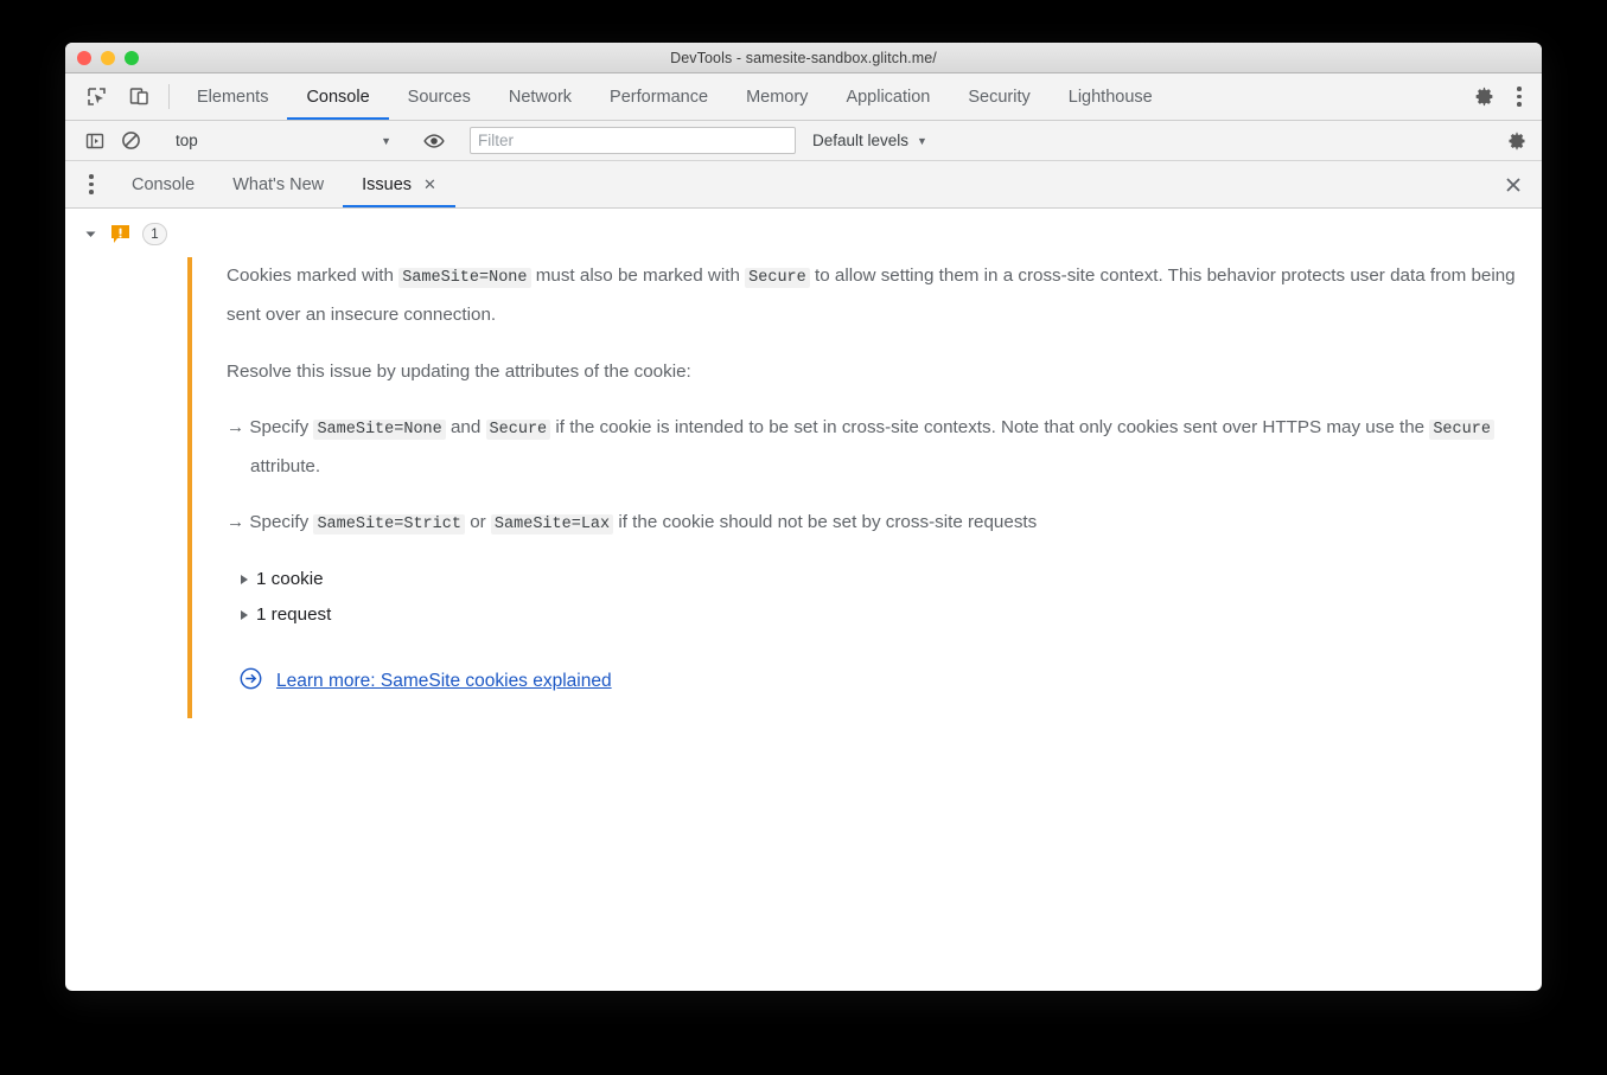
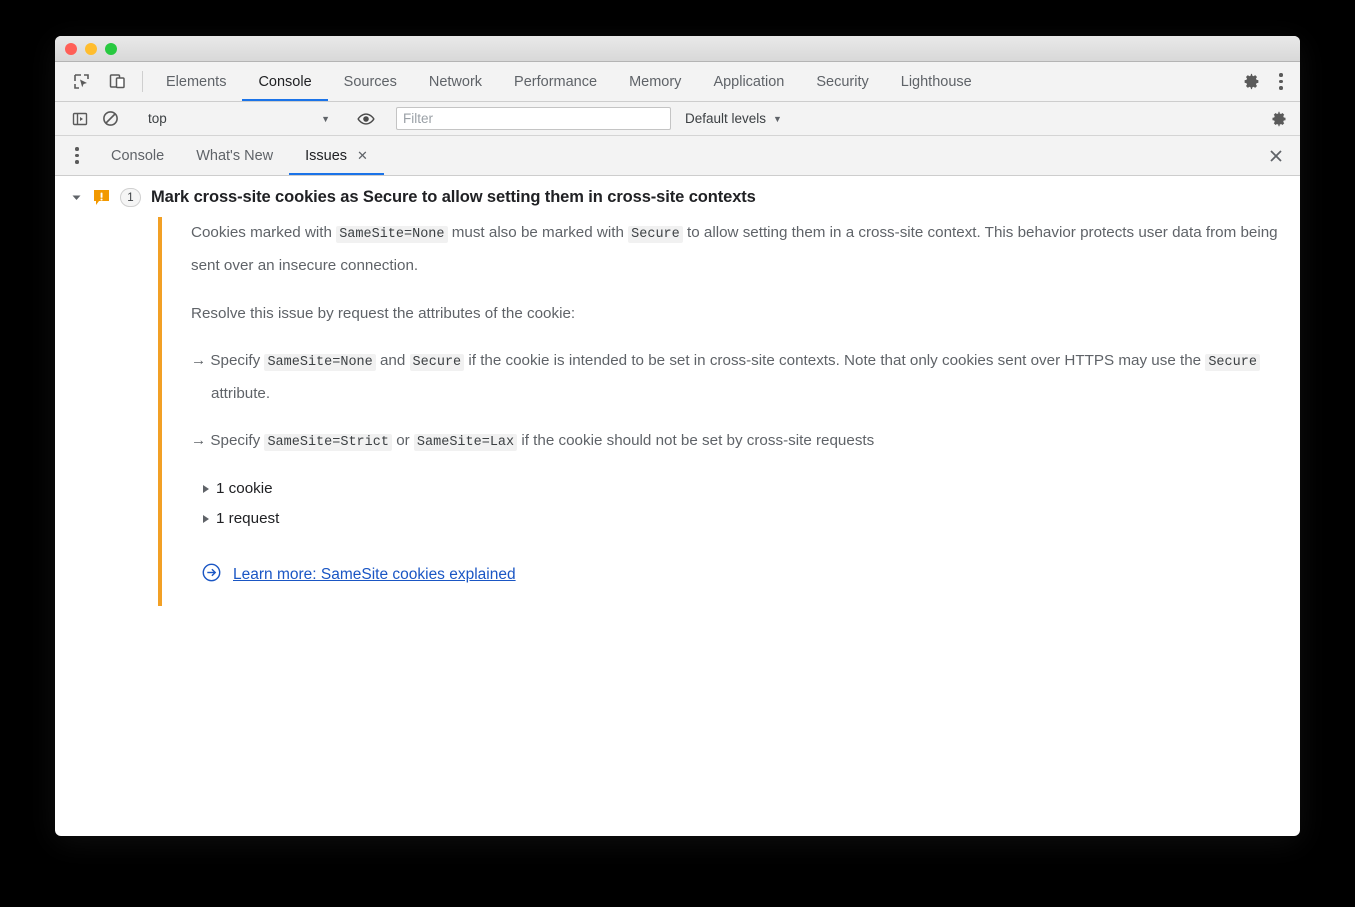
- DevTools - samesite-sandbox.glitch.me/
  Elements
  Console
  Sources
  Network
  Performance
  Memory
  Application
  Security
  Lighthouse
  top
  ▼
  Filter
  Default levels
  ▼
  Console
  What's New
  Issues
  ✕
  1
+ Mark cross-site cookies as Secure to allow setting them in cross-site contexts
  Cookies marked with SameSite=None must also be marked with Secure to allow setting them in a cross-site context. This behavior protects user data from being sent over an insecure connection.
- Resolve this issue by updating the attributes of the cookie:
+ Resolve this issue by request the attributes of the cookie:
  → Specify SameSite=None and Secure if the cookie is intended to be set in cross-site contexts. Note that only cookies sent over HTTPS may use the Secure attribute.
  → Specify SameSite=Strict or SameSite=Lax if the cookie should not be set by cross-site requests
  1 cookie
  1 request
  Learn more: SameSite cookies explained
